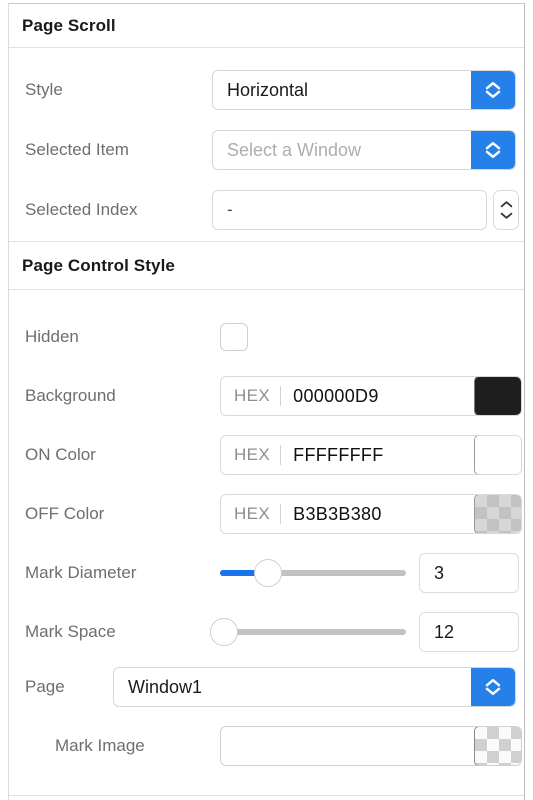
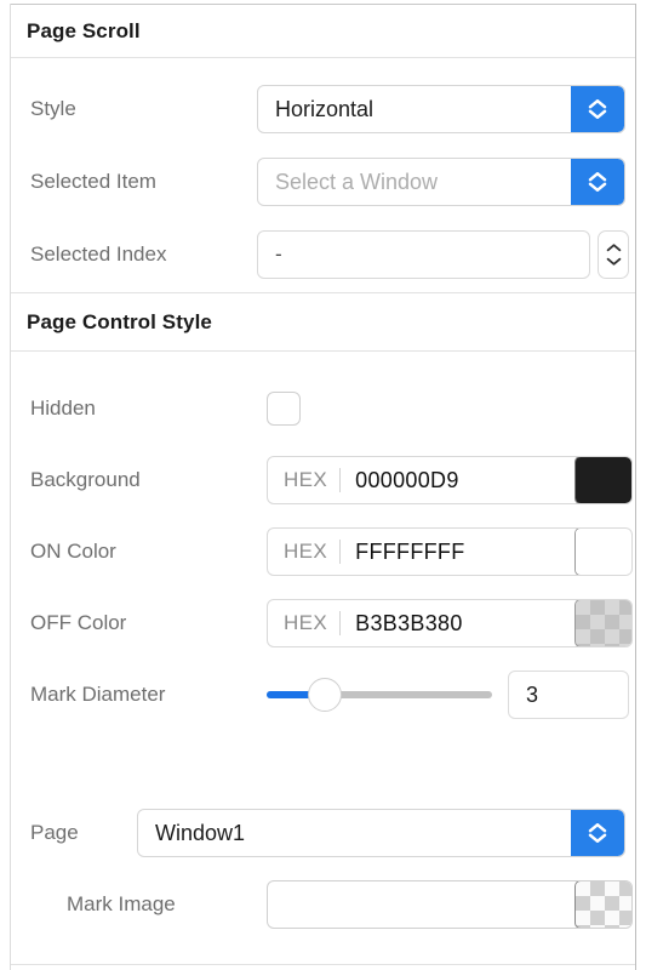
  Page Scroll
  Style
  Horizontal
  Selected Item
  Select a Window
  Selected Index
  -
  Page Control Style
  Hidden
  Background
  HEX
  000000D9
  ON Color
  HEX
  FFFFFFFF
  OFF Color
  HEX
  B3B3B380
  Mark Diameter
  3
- Mark Space
- 12
  Page
  Window1
  Mark Image
